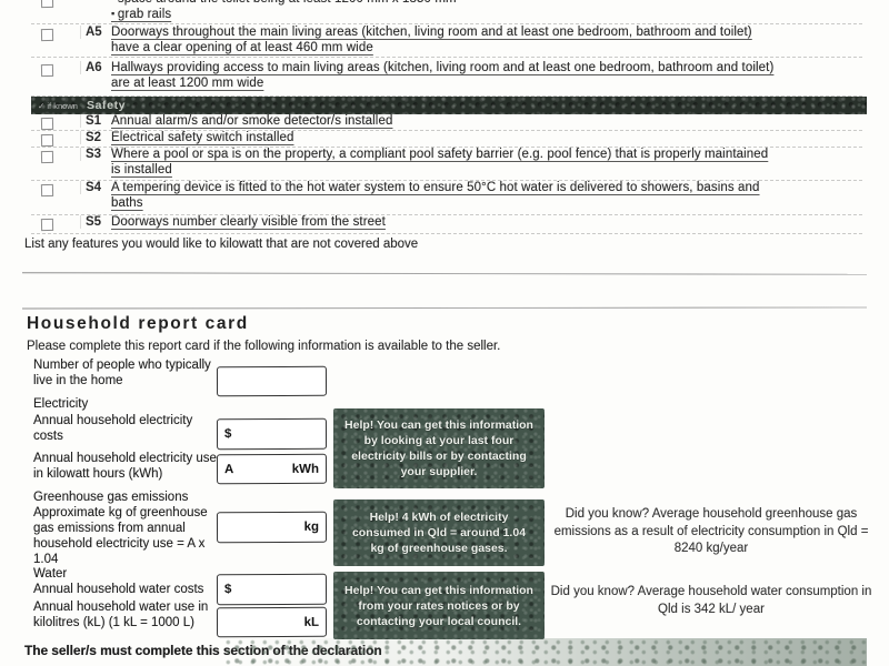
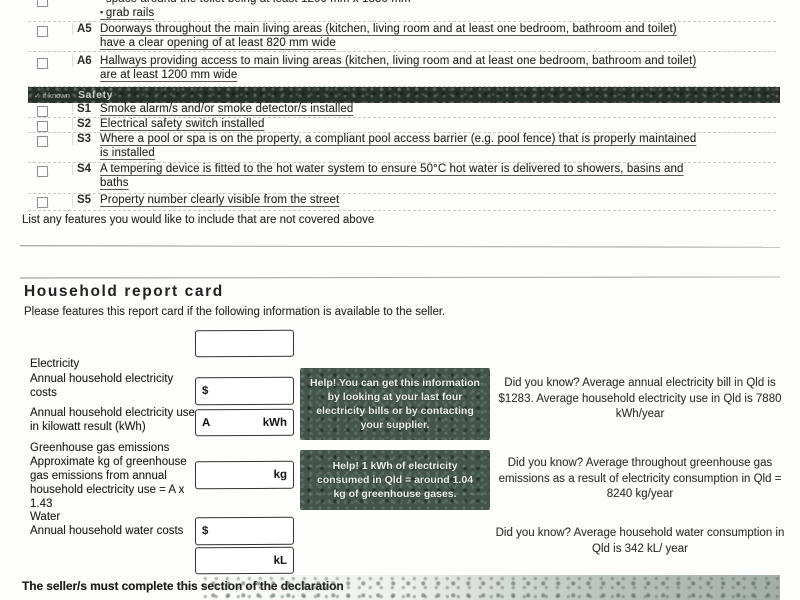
  grab rails
  A5
- Doorways throughout the main living areas (kitchen, living room and at least one bedroom, bathroom and toilet) have a clear opening of at least 460 mm wide
+ Doorways throughout the main living areas (kitchen, living room and at least one bedroom, bathroom and toilet) have a clear opening of at least 820 mm wide
  A6
  Hallways providing access to main living areas (kitchen, living room and at least one bedroom, bathroom and toilet) are at least 1200 mm wide
  ✓ if known
  Safety
  S1
- Annual alarm/s and/or smoke detector/s installed
+ Smoke alarm/s and/or smoke detector/s installed
  S2
  Electrical safety switch installed
  S3
- Where a pool or spa is on the property, a compliant pool safety barrier (e.g. pool fence) that is properly maintained is installed
+ Where a pool or spa is on the property, a compliant pool access barrier (e.g. pool fence) that is properly maintained is installed
  S4
  A tempering device is fitted to the hot water system to ensure 50°C hot water is delivered to showers, basins and baths
  S5
- Doorways number clearly visible from the street
+ Property number clearly visible from the street
- List any features you would like to kilowatt that are not covered above
+ List any features you would like to include that are not covered above
  Household report card
- Please complete this report card if the following information is available to the seller.
+ Please features this report card if the following information is available to the seller.
- Number of people who typically live in the home
  Electricity
  Annual household electricity costs
  $
- Annual household electricity use in kilowatt hours (kWh)
+ Annual household electricity use in kilowatt result (kWh)
  A
  kWh
  Help! You can get this information by looking at your last four electricity bills or by contacting your supplier.
+ Did you know? Average annual electricity bill in Qld is $1283. Average household electricity use in Qld is 7880 kWh/year
  Greenhouse gas emissions
- Approximate kg of greenhouse gas emissions from annual household electricity use = A x 1.04
+ Approximate kg of greenhouse gas emissions from annual household electricity use = A x 1.43
  kg
- Help! 4 kWh of electricity consumed in Qld = around 1.04 kg of greenhouse gases.
+ Help! 1 kWh of electricity consumed in Qld = around 1.04 kg of greenhouse gases.
- Did you know? Average household greenhouse gas emissions as a result of electricity consumption in Qld = 8240 kg/year
+ Did you know? Average throughout greenhouse gas emissions as a result of electricity consumption in Qld = 8240 kg/year
  Water
  Annual household water costs
  $
- Annual household water use in kilolitres (kL) (1 kL = 1000 L)
  kL
- Help! You can get this information from your rates notices or by contacting your local council.
  Did you know? Average household water consumption in Qld is 342 kL/ year
